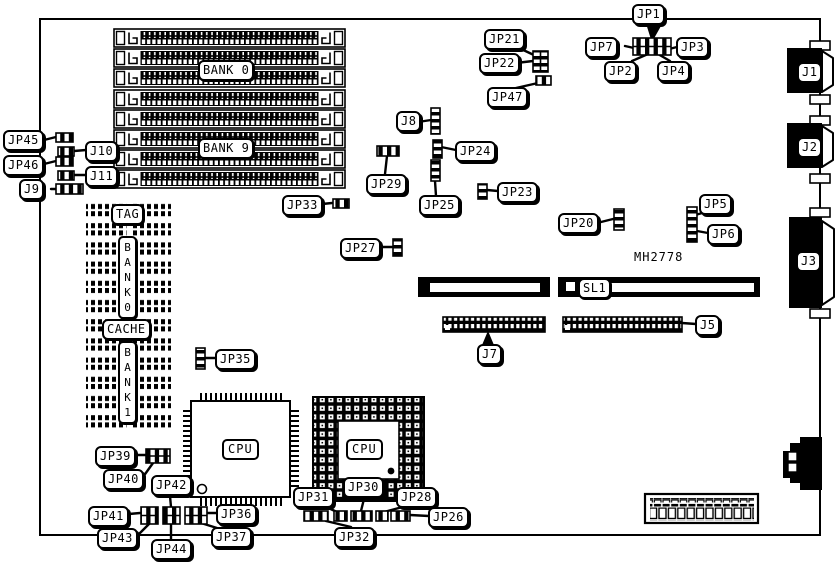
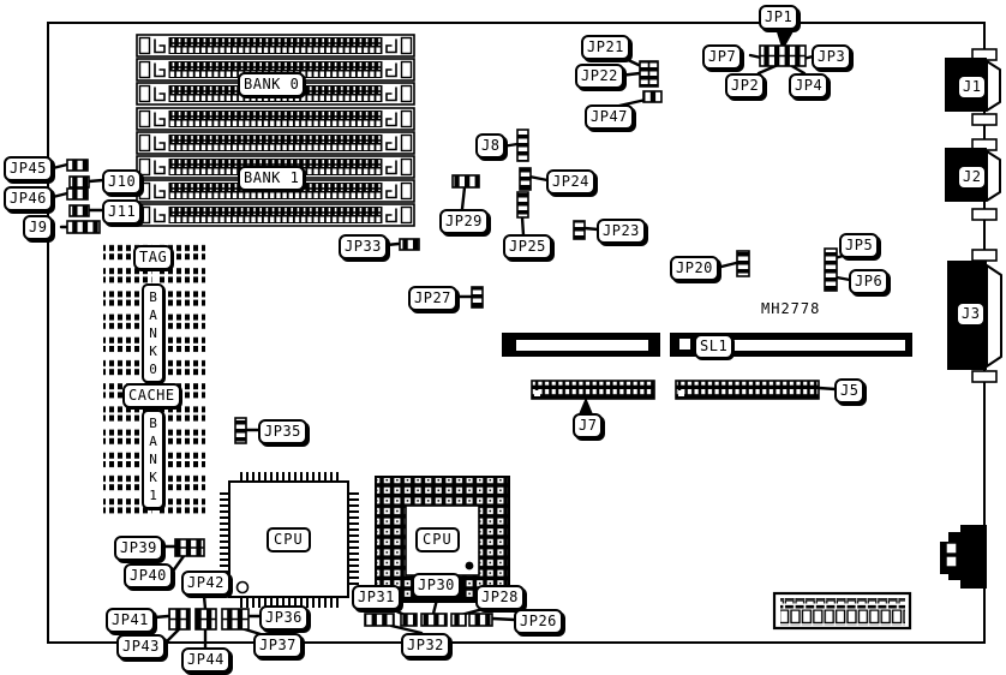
  JP1
  JP7
  JP3
  JP2
  JP4
  JP21
  JP22
  JP47
  J8
  JP24
  JP29
  JP25
  JP23
  JP20
  JP5
  JP6
  JP45
  J10
  JP46
  J11
  J9
  JP33
  JP27
  JP35
  BANK 0
- BANK 9
+ BANK 1
  TAG
  BANK0
  CACHE
  BANK1
  CPU
  CPU
  SL1
  J7
  J5
  J1
  J2
  J3
  JP39
  JP40
  JP42
  JP41
  JP43
  JP44
  JP36
  JP37
  JP31
  JP30
  JP28
  JP32
  JP26
  MH2778
